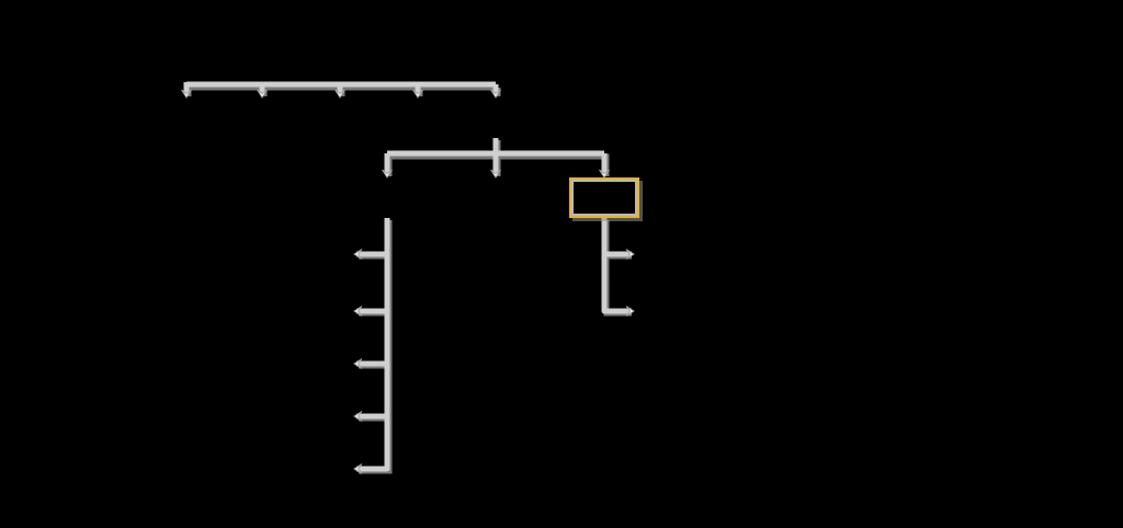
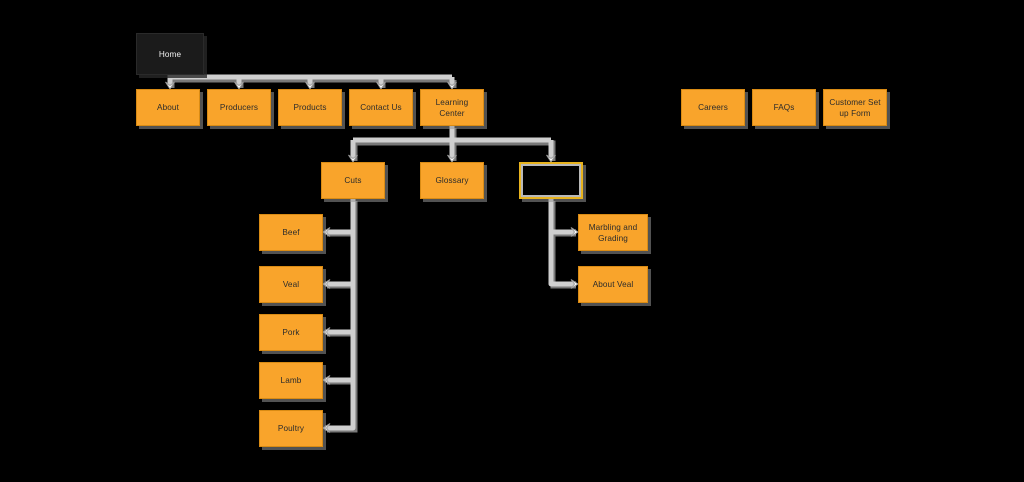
+ Home
+ About
+ Producers
+ Products
+ Contact Us
+ Learning Center
+ Careers
+ FAQs
+ Customer Set up Form
+ Cuts
+ Glossary
+ Beef
+ Veal
+ Pork
+ Lamb
+ Poultry
+ Marbling and Grading
+ About Veal
